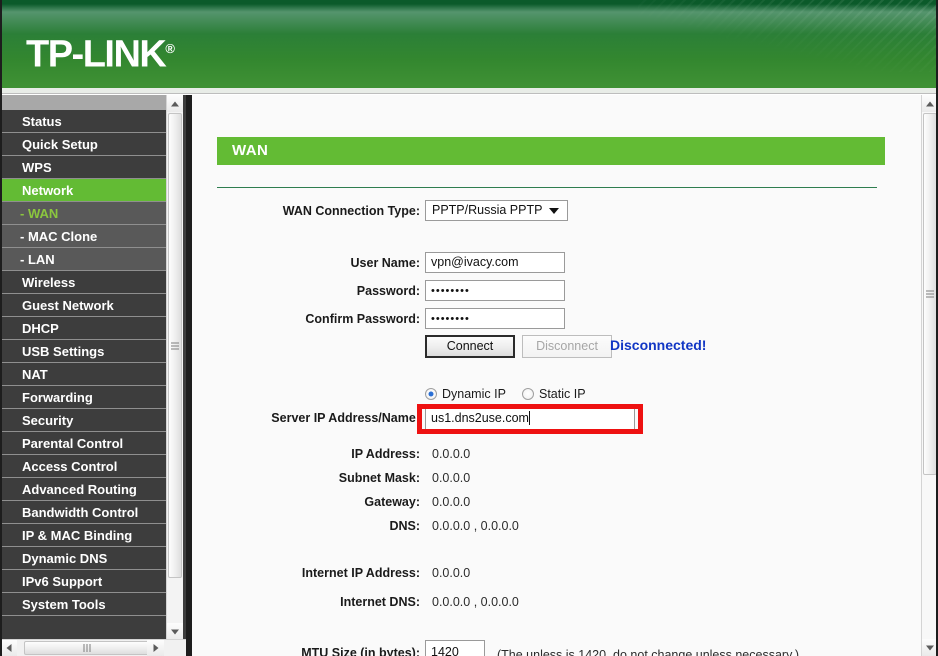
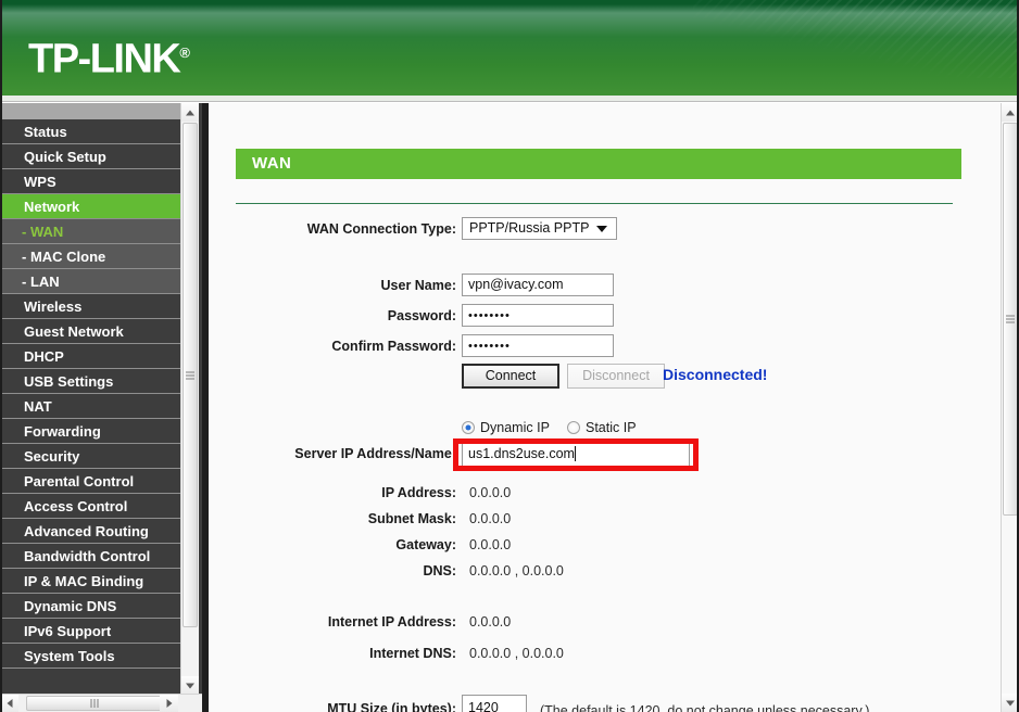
  TP-LINK®
  Status
  Quick Setup
  WPS
  Network
  - WAN
  - MAC Clone
  - LAN
  Wireless
  Guest Network
  DHCP
  USB Settings
  NAT
  Forwarding
  Security
  Parental Control
  Access Control
  Advanced Routing
  Bandwidth Control
  IP & MAC Binding
  Dynamic DNS
  IPv6 Support
  System Tools
  WAN
  WAN Connection Type:
  PPTP/Russia PPTP
  User Name:
  vpn@ivacy.com
  Password:
  ••••••••
  Confirm Password:
  ••••••••
  Connect
  Disconnect
  Disconnected!
  Dynamic IP
  Static IP
  Server IP Address/Name:
  us1.dns2use.com
  IP Address:
  0.0.0.0
  Subnet Mask:
  0.0.0.0
  Gateway:
  0.0.0.0
  DNS:
  0.0.0.0 , 0.0.0.0
  Internet IP Address:
  0.0.0.0
  Internet DNS:
  0.0.0.0 , 0.0.0.0
  MTU Size (in bytes):
  1420
- (The unless is 1420, do not change unless necessary.)
+ (The default is 1420, do not change unless necessary.)
